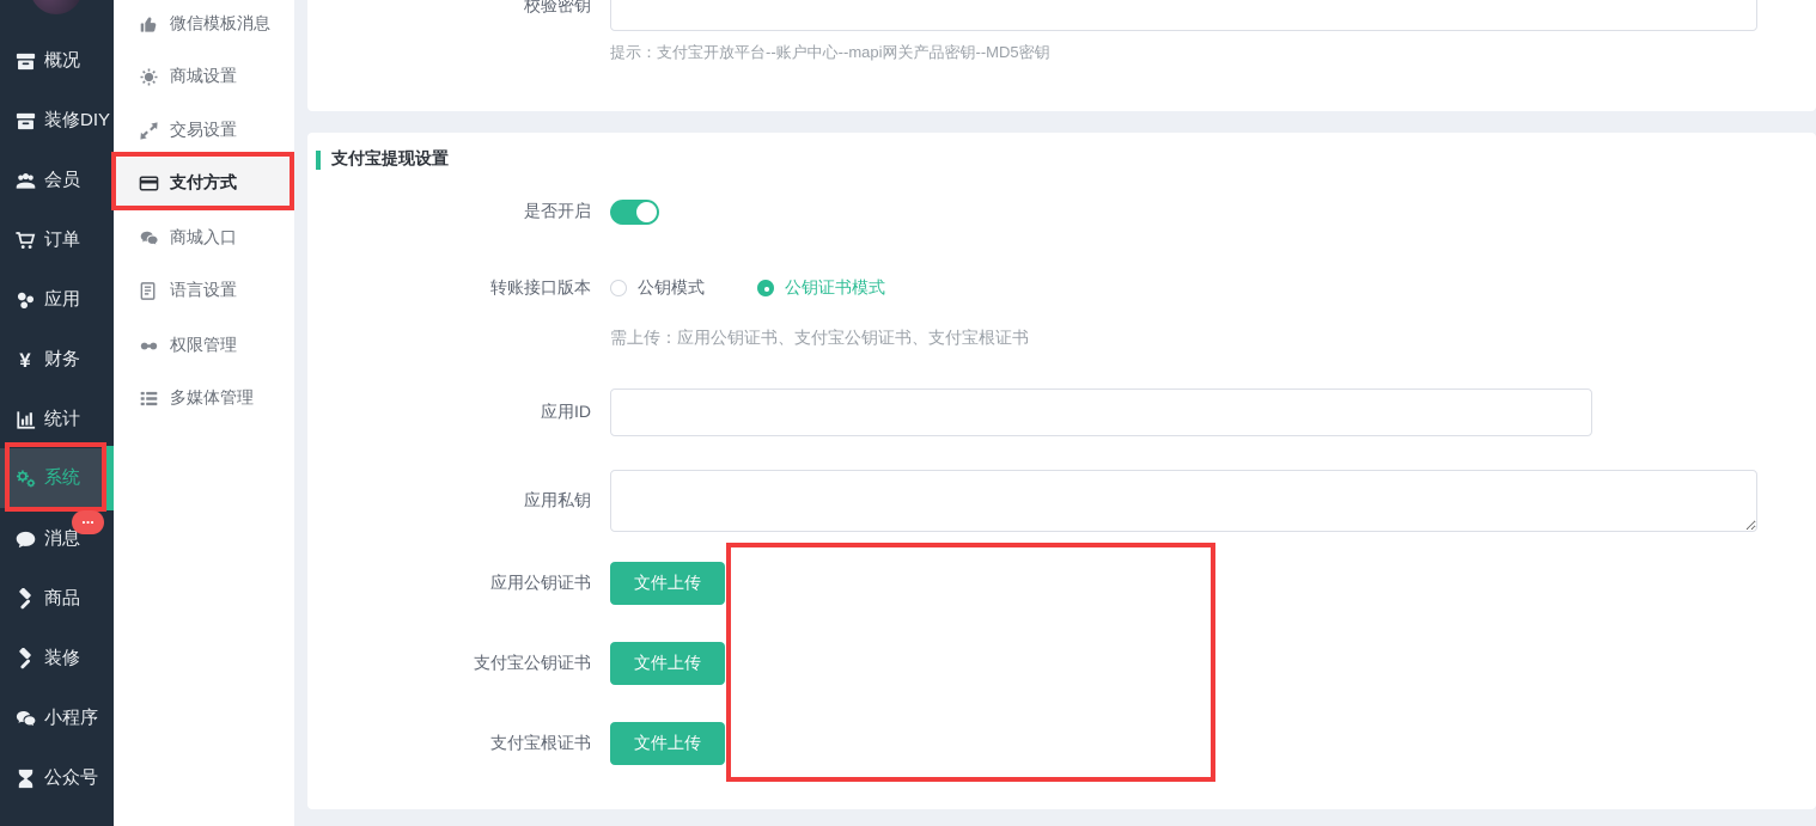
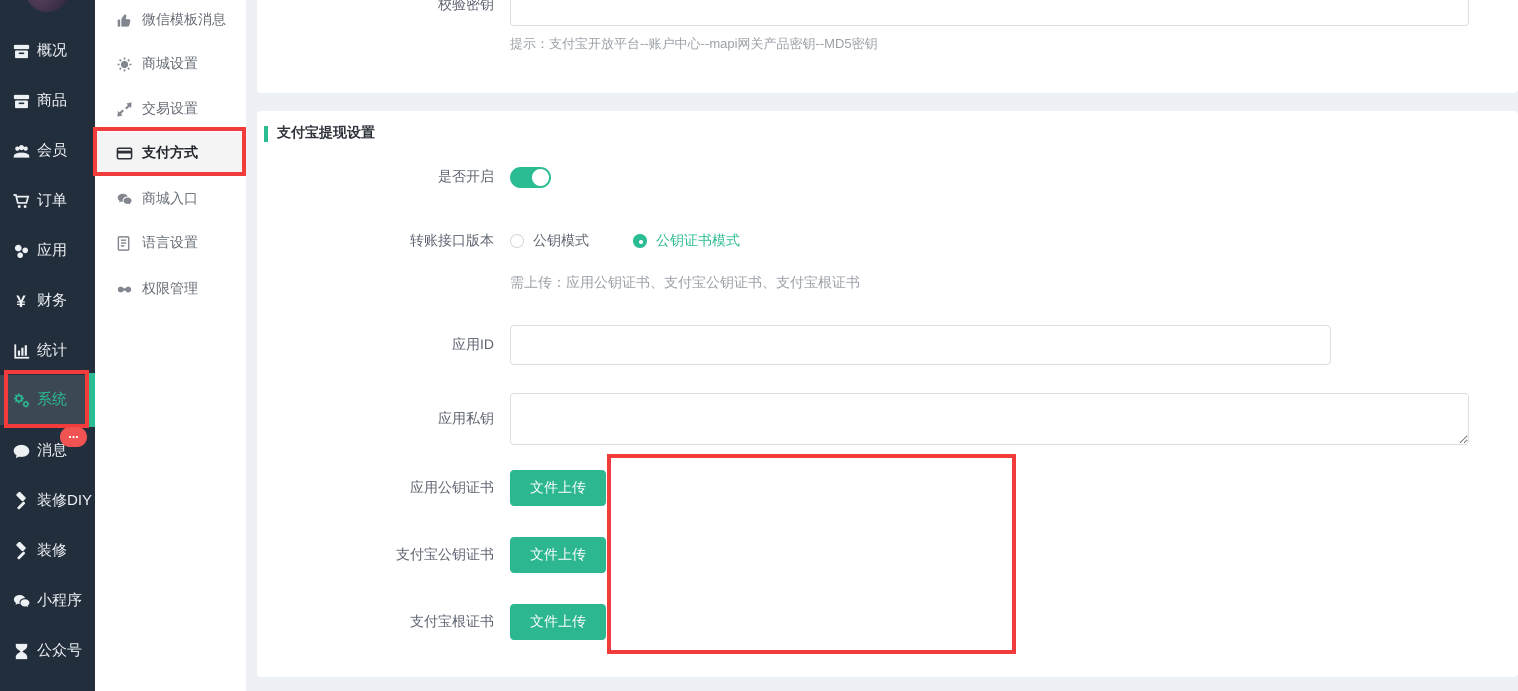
  概况
- 装修DIY
+ 商品
  会员
  订单
  应用
  ¥
  财务
  统计
  系统
  消息
- 商品
+ 装修DIY
  装修
  小程序
  公众号
  ...
  微信模板消息
  商城设置
  交易设置
  支付方式
  商城入口
  语言设置
  权限管理
- 多媒体管理
  校验密钥
  提示：支付宝开放平台--账户中心--mapi网关产品密钥--MD5密钥
  支付宝提现设置
  是否开启
  转账接口版本
  公钥模式
  公钥证书模式
  需上传：应用公钥证书、支付宝公钥证书、支付宝根证书
  应用ID
  应用私钥
  应用公钥证书
  文件上传
  支付宝公钥证书
  文件上传
  支付宝根证书
  文件上传
